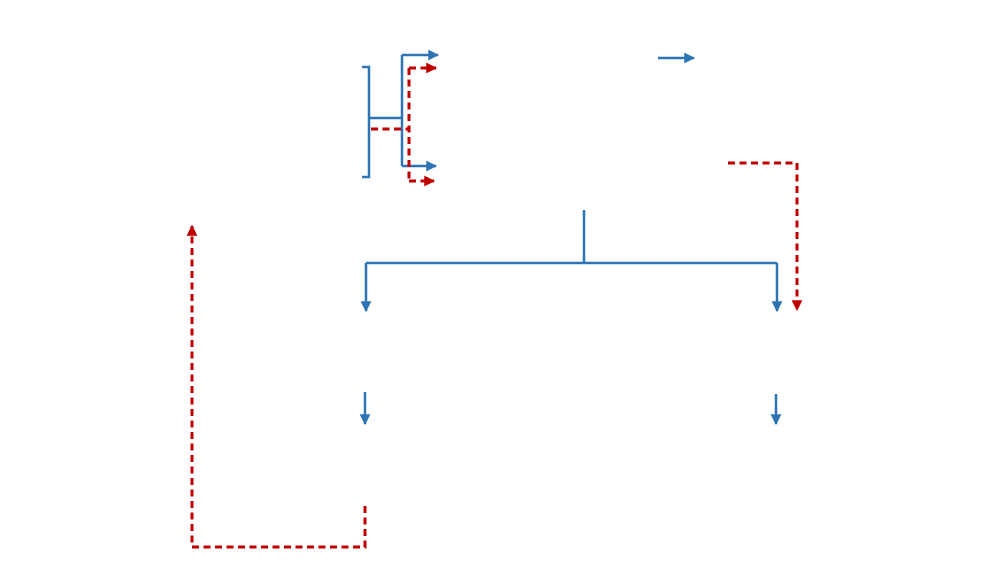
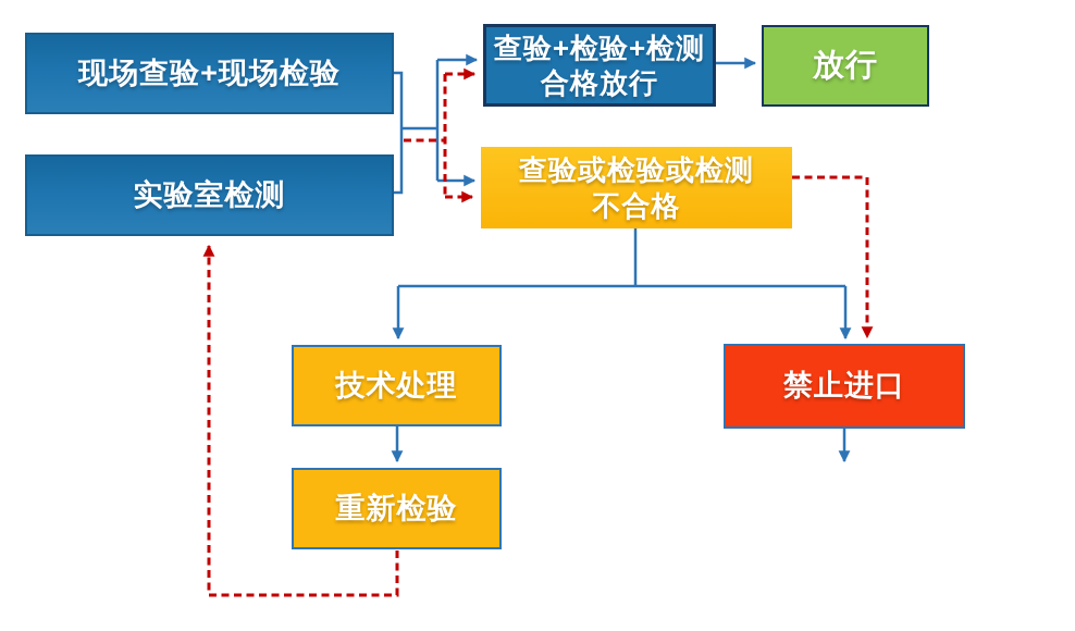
+ 现场查验+现场检验
+ 实验室检测
+ 查验+检验+检测
+ 合格放行
+ 放行
+ 查验或检验或检测
+ 不合格
+ 技术处理
+ 禁止进口
+ 重新检验
